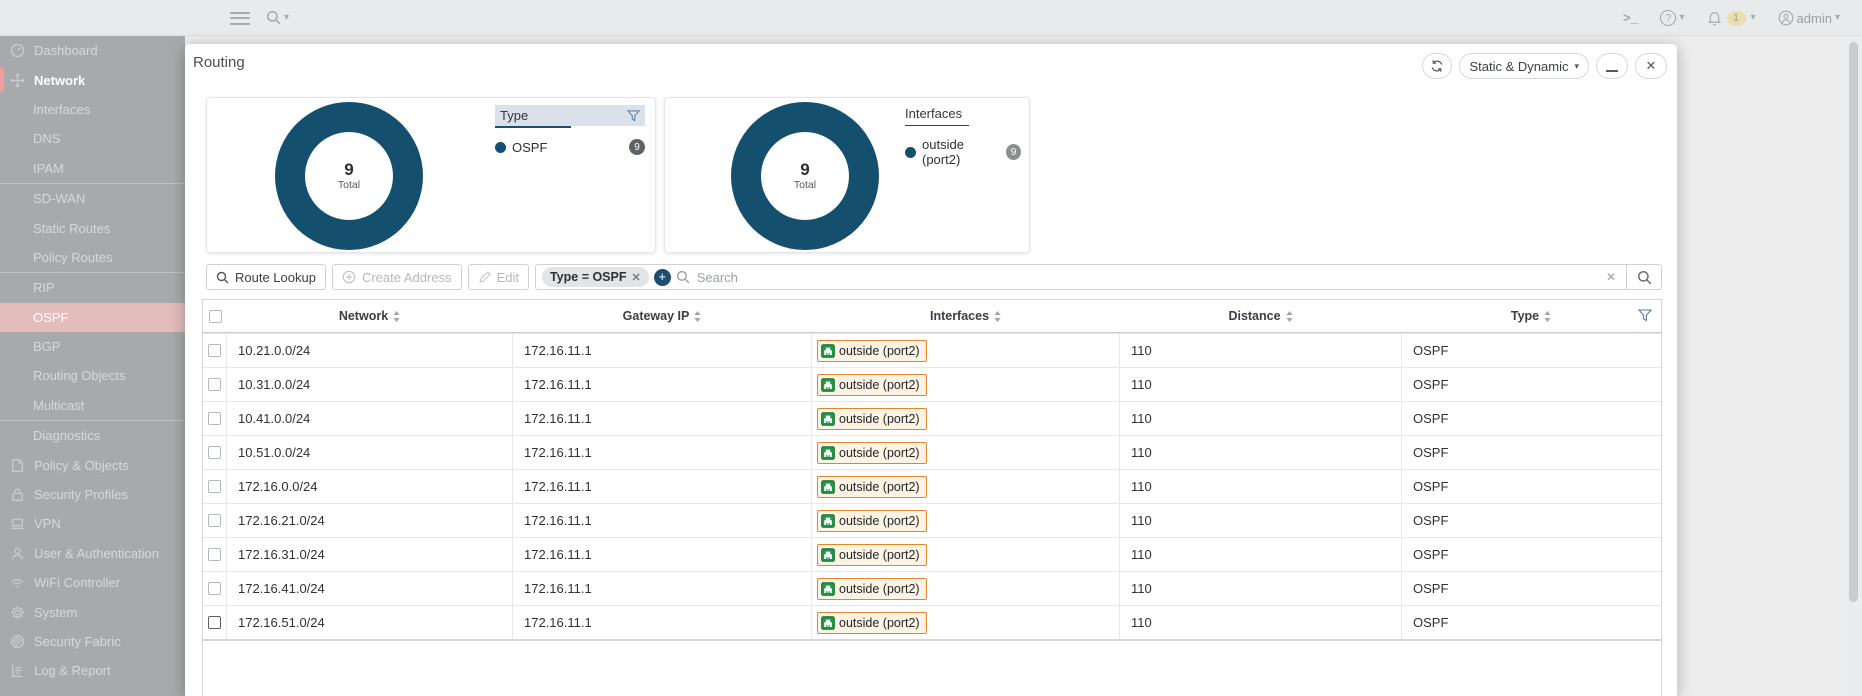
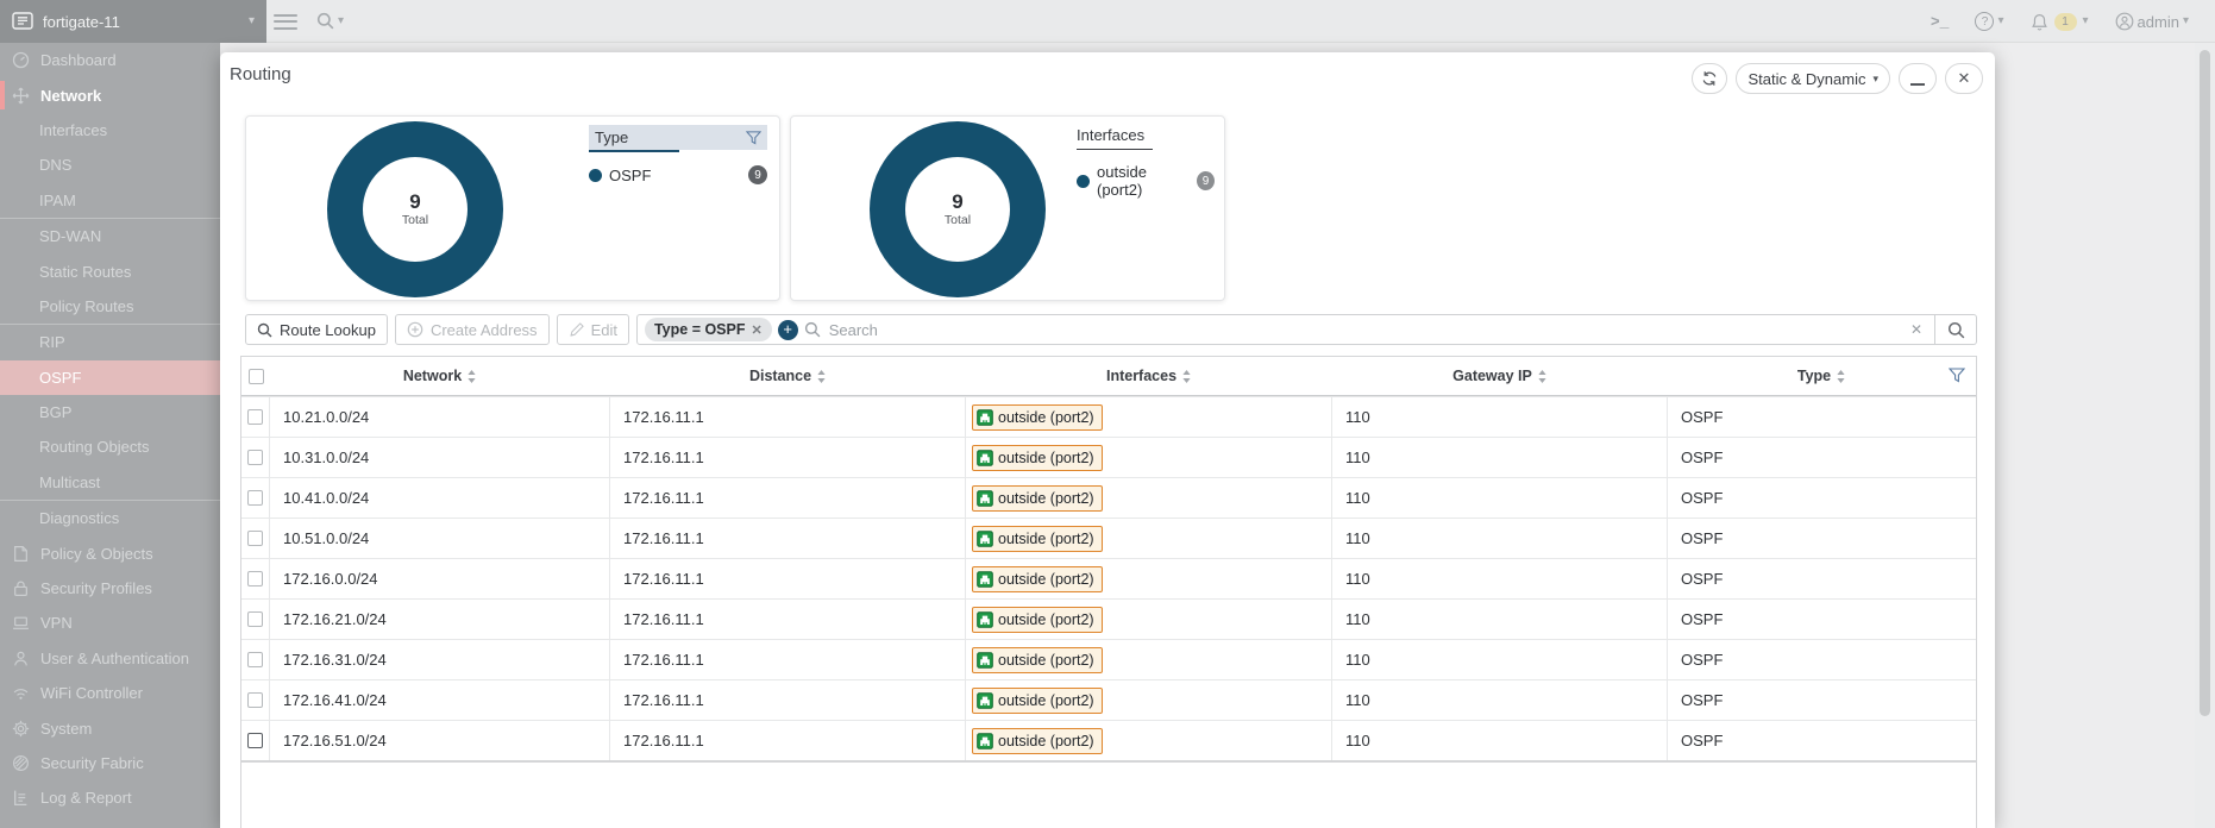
+ fortigate-11
  1
  admin
  Dashboard
  Network
  Interfaces
  DNS
  IPAM
  SD-WAN
  Static Routes
  Policy Routes
  RIP
  OSPF
  BGP
  Routing Objects
  Multicast
  Diagnostics
  Policy & Objects
  Security Profiles
  VPN
  User & Authentication
  WiFi Controller
  System
  Security Fabric
  Log & Report
  Routing
  Static & Dynamic
  9
  Total
  Type
  OSPF
  9
  9
  Total
  Interfaces
  outside (port2)
  9
  Route Lookup
  Create Address
  Edit
  Type = OSPF
  Search
  Network
- Gateway IP
+ Distance
  Interfaces
- Distance
+ Gateway IP
  Type
  10.21.0.0/24
  172.16.11.1
  outside (port2)
  110
  OSPF
  10.31.0.0/24
  172.16.11.1
  outside (port2)
  110
  OSPF
  10.41.0.0/24
  172.16.11.1
  outside (port2)
  110
  OSPF
  10.51.0.0/24
  172.16.11.1
  outside (port2)
  110
  OSPF
  172.16.0.0/24
  172.16.11.1
  outside (port2)
  110
  OSPF
  172.16.21.0/24
  172.16.11.1
  outside (port2)
  110
  OSPF
  172.16.31.0/24
  172.16.11.1
  outside (port2)
  110
  OSPF
  172.16.41.0/24
  172.16.11.1
  outside (port2)
  110
  OSPF
  172.16.51.0/24
  172.16.11.1
  outside (port2)
  110
  OSPF
